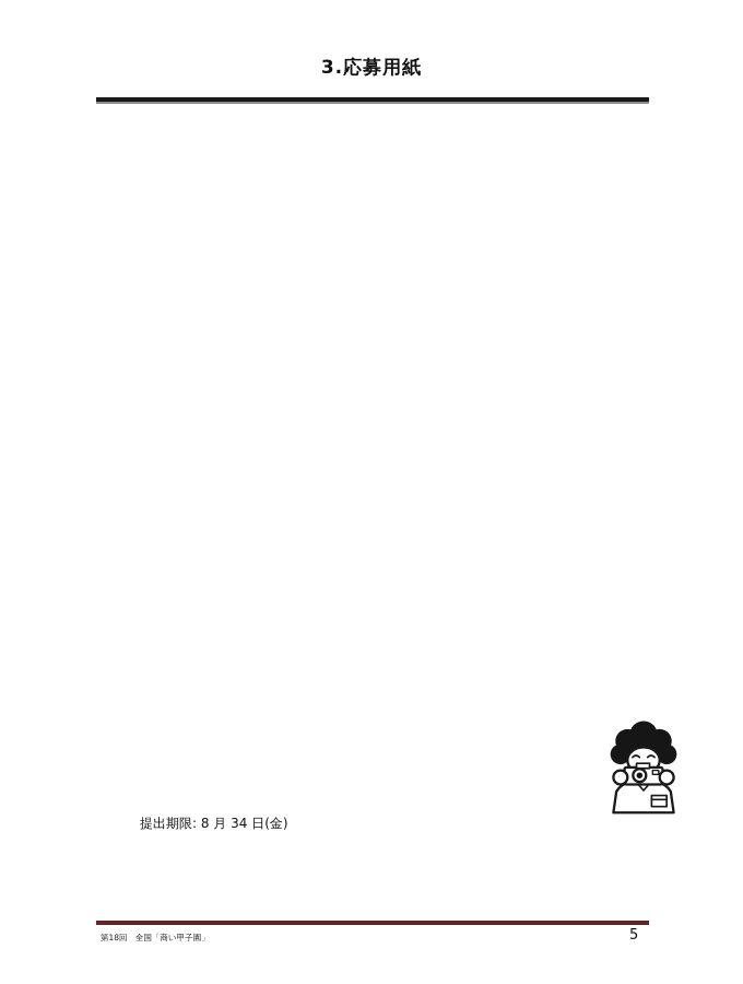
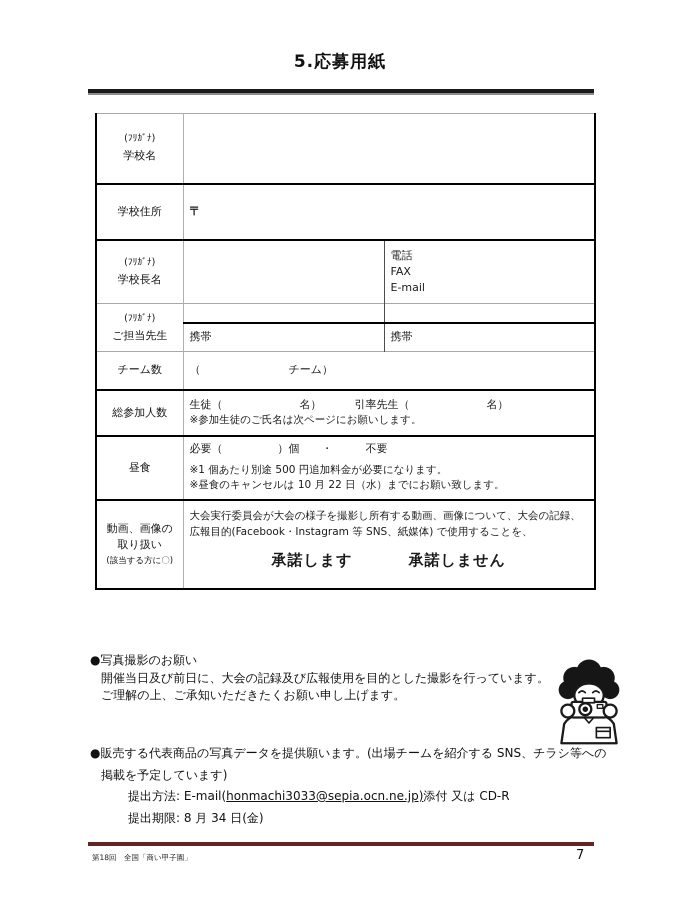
- 3.応募用紙
+ 5.応募用紙
+ (ﾌﾘｶﾞﾅ) 学校名
+ 学校住所	〒
+ (ﾌﾘｶﾞﾅ) 学校長名		電話 FAX E-mail
+ (ﾌﾘｶﾞﾅ) ご担当先生
+ 携帯	携帯
+ チーム数	（ チーム）
+ 総参加人数	生徒（ 名） 引率先生（ 名） ※参加生徒のご氏名は次ページにお願いします。
+ 昼食	必要（ ）個 ・ 不要 ※1 個あたり別途 500 円追加料金が必要になります。 ※昼食のキャンセルは 10 月 22 日（水）までにお願い致します。
+ 動画、画像の 取り扱い (該当する方に〇)	大会実行委員会が大会の様子を撮影し所有する動画、画像について、大会の記録、広報目的(Facebook・Instagram 等 SNS、紙媒体) で使用することを、 承諾します 承諾しません
+ ●写真撮影のお願い
+ 開催当日及び前日に、大会の記録及び広報使用を目的とした撮影を行っています。
+ ご理解の上、ご承知いただきたくお願い申し上げます。
+ ●販売する代表商品の写真データを提供願います。(出場チームを紹介する SNS、チラシ等への
+ 掲載を予定しています)
+ 提出方法: E-mail(honmachi3033@sepia.ocn.ne.jp)添付 又は CD-R
  提出期限: 8 月 34 日(金)
  第18回 全国「商い甲子園」
- 5
+ 7
